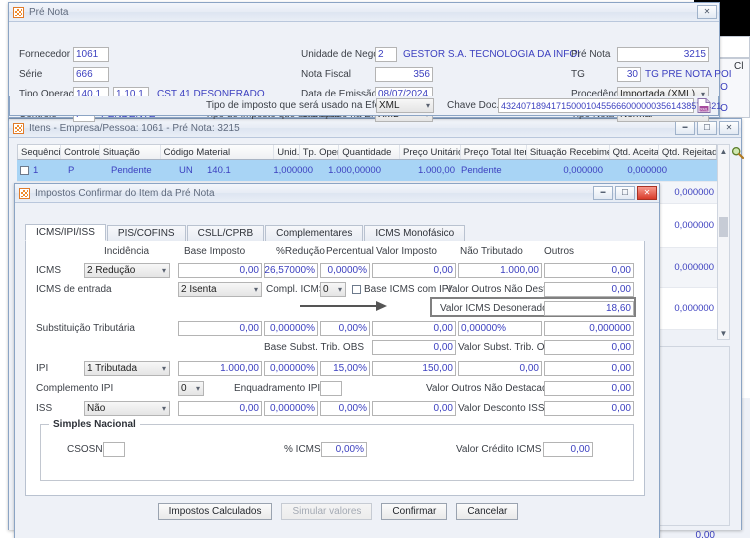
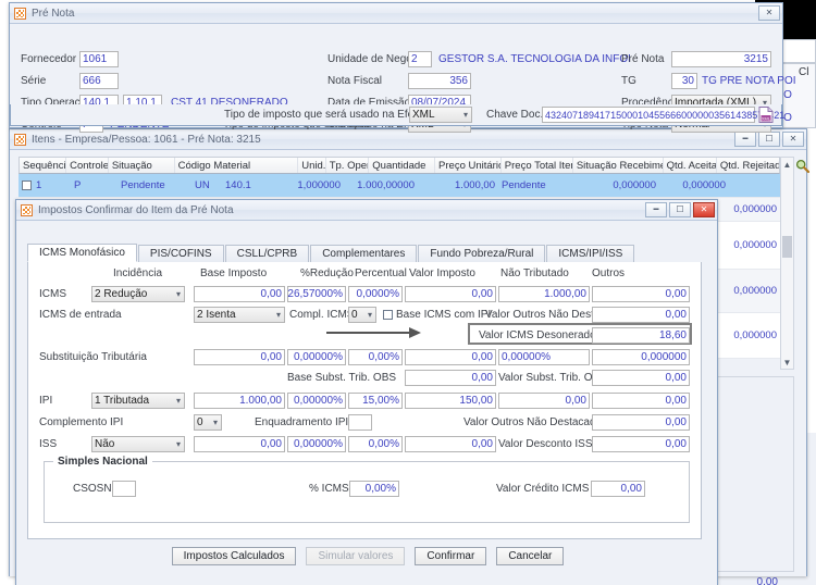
  Cl
  0,00
  Itens - Empresa/Pessoa: 1061 - Pré Nota: 3215
  ━
  ☐
  ✕
  Sequênci
  Controle
  Situação
  Código Material
  Unid.
  Tp. Oper
  Quantidade
  Preço Unitário
  Preço Total Ite
  Situação Recebime
  Qtd. Aceita
  Qtd. Rejeitad
  1
  P
  Pendente
  UN
  140.1
  1,000000
  1.000,00000
  1.000,00
  Pendente
  0,000000
  0,000000
  0,000000
  0,000000
  0,000000
  0,000000
  ▲
  ▼
  Pré Nota
  ✕
  Fornecedor
  1061
  Série
  666
  Tipo Operaç
  140.1
  1.10.1
  CST 41 DESONERADO
  Unidade de Neg
  2
  GESTOR S.A. TECNOLOGIA DA INFO
  Nota Fiscal
  356
  Data de Emissã
  08/07/2024
  Pré Nota
  3215
  TG
  30
  TG PRE NOTA POI
  Procedên
  Importada (XML)
  ▾
  Tipo de imposto que será usado na Ef
  XML
  ▾
  Chave Doc
  43240718941715000104556660000003561438521
  Impostos Confirmar do Item da Pré Nota
  ━
  ☐
  ✕
- ICMS/IPI/ISS
+ ICMS Monofásico
  PIS/COFINS
  CSLL/CPRB
  Complementares
+ Fundo Pobreza/Rural
- ICMS Monofásico
+ ICMS/IPI/ISS
  Incidência
  Base Imposto
  %Redução
  Percentual
  Valor Imposto
  Não Tributado
  Outros
  ICMS
  2 Redução
  ▾
  0,00
  26,57000%
  0,0000%
  0,00
  1.000,00
  0,00
  ICMS de entrada
  2 Isenta
  ▾
  Compl. ICM
  0
  ▾
  Base ICMS com IPI
  Valor Outros Não Des
  0,00
  Valor ICMS Desonerad
  18,60
  Substituição Tributária
  0,00
  0,00000%
  0,00%
  0,00
  0,00000%
  0,000000
  Base Subst. Trib. OBS
  0,00
  Valor Subst. Trib. O
  0,00
  IPI
  1 Tributada
  ▾
  1.000,00
  0,00000%
  15,00%
  150,00
  0,00
  0,00
  Complemento IPI
  0
  ▾
  Enquadramento IPI
  Valor Outros Não Destaca
  0,00
  ISS
  Não
  ▾
  0,00
  0,00000%
  0,00%
  0,00
  Valor Desconto ISS
  0,00
  Simples Nacional
  CSOSN
  % ICMS
  0,00%
  Valor Crédito ICMS
  0,00
  Impostos Calculados
  Simular valores
  Confirmar
  Cancelar
